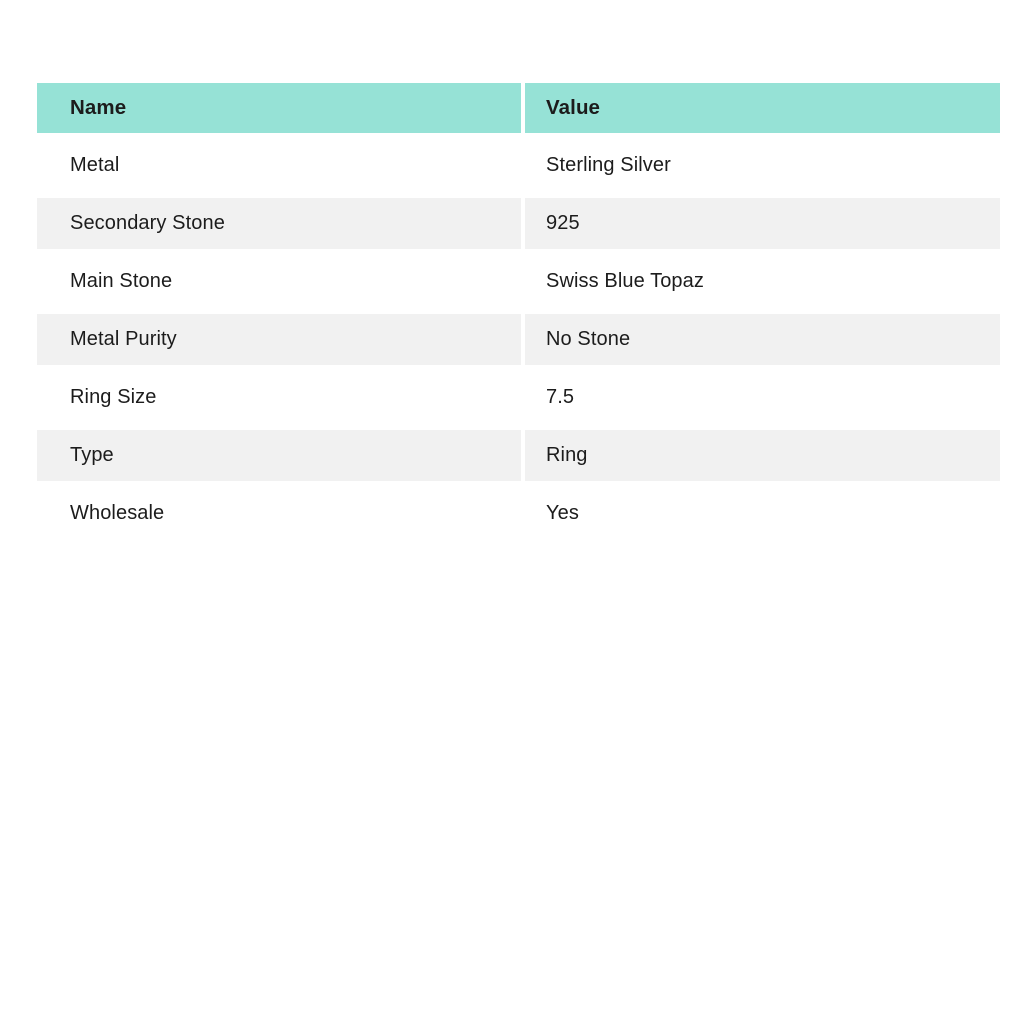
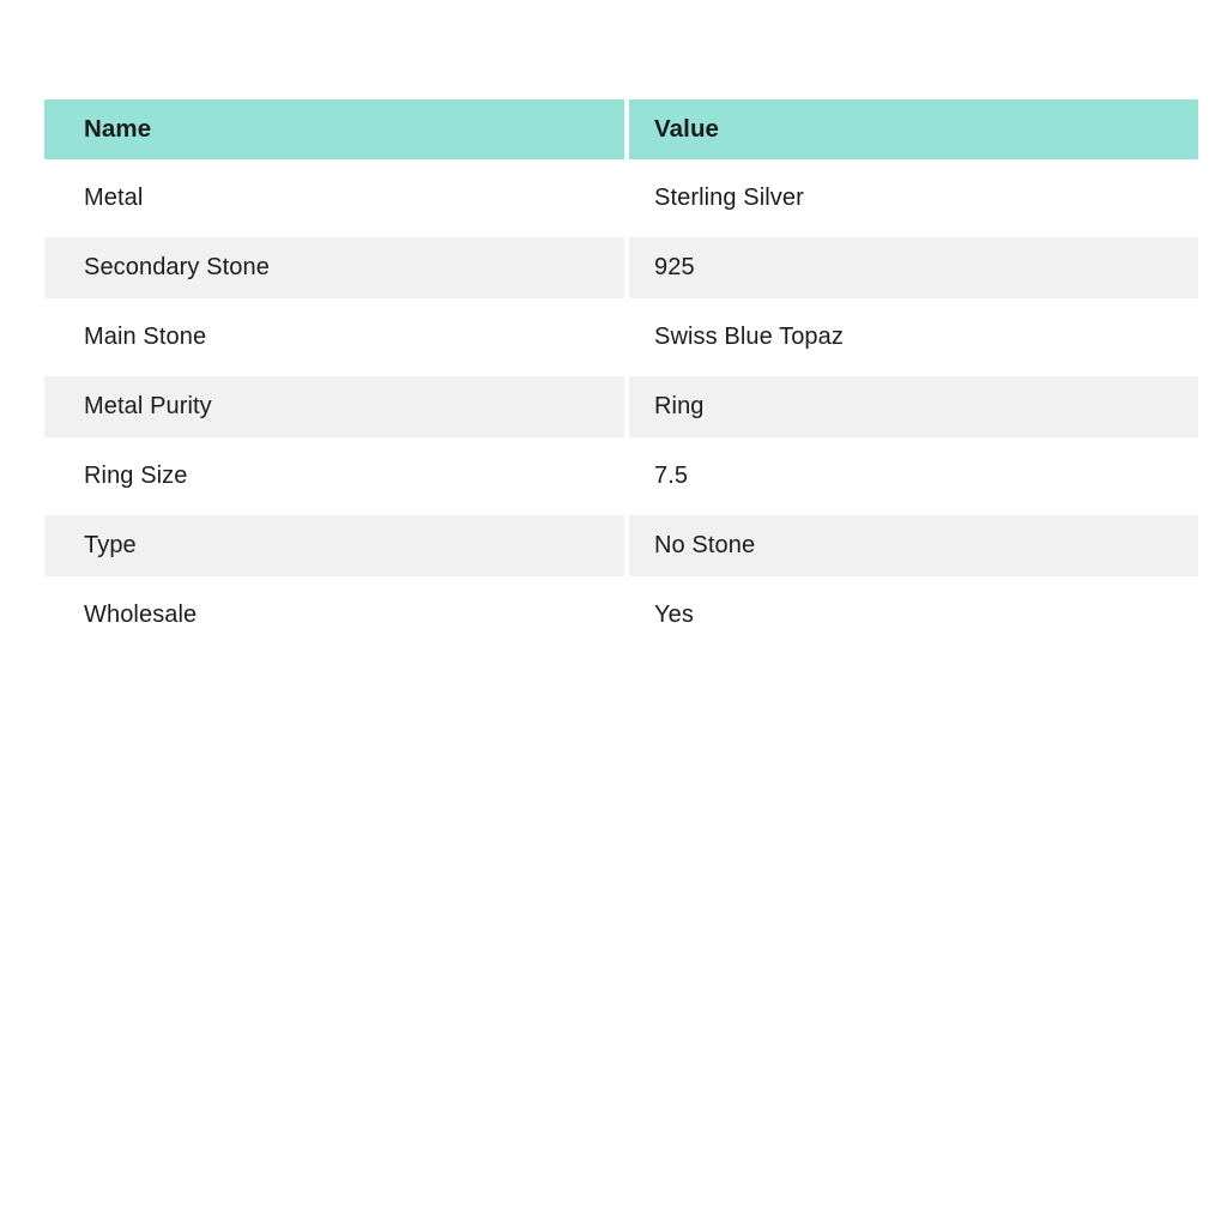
  Name
  Value
  Metal
  Sterling Silver
  Secondary Stone
  925
  Main Stone
  Swiss Blue Topaz
  Metal Purity
- No Stone
+ Ring
  Ring Size
  7.5
  Type
- Ring
+ No Stone
  Wholesale
  Yes
